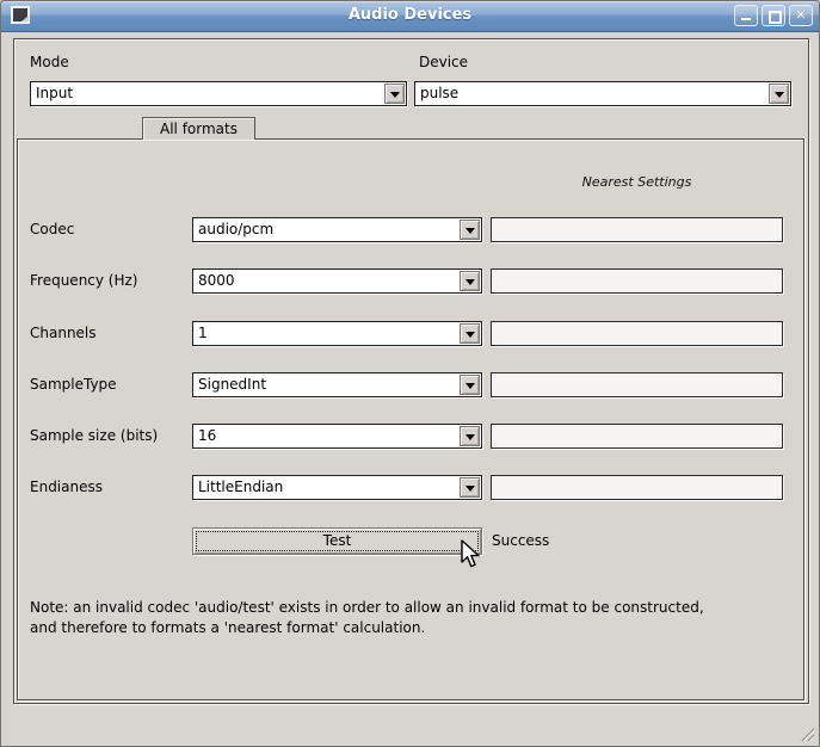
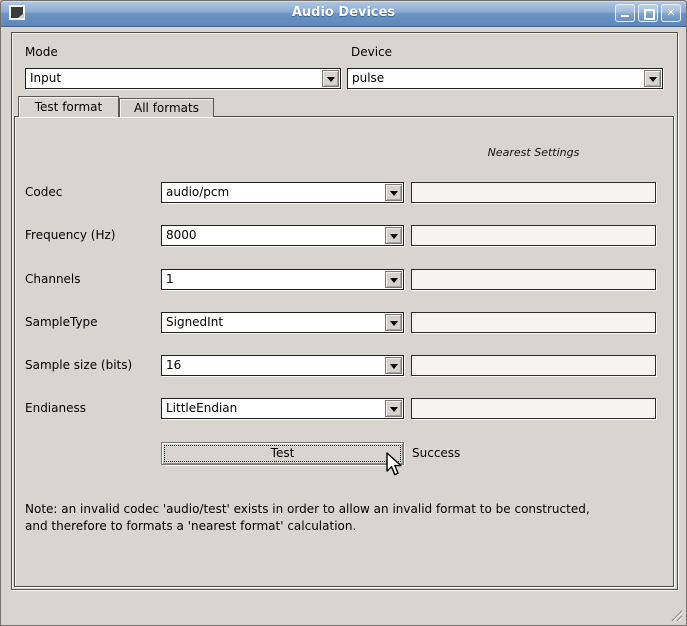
  Audio Devices
  ✕
  Mode
  Input
  Device
  pulse
+ Test format
  All formats
  Nearest Settings
  Codec
  audio/pcm
  Frequency (Hz)
  8000
  Channels
  1
  SampleType
  SignedInt
  Sample size (bits)
  16
  Endianess
  LittleEndian
  Test
  Success
  Note: an invalid codec 'audio/test' exists in order to allow an invalid format to be constructed,
  and therefore to formats a 'nearest format' calculation.
